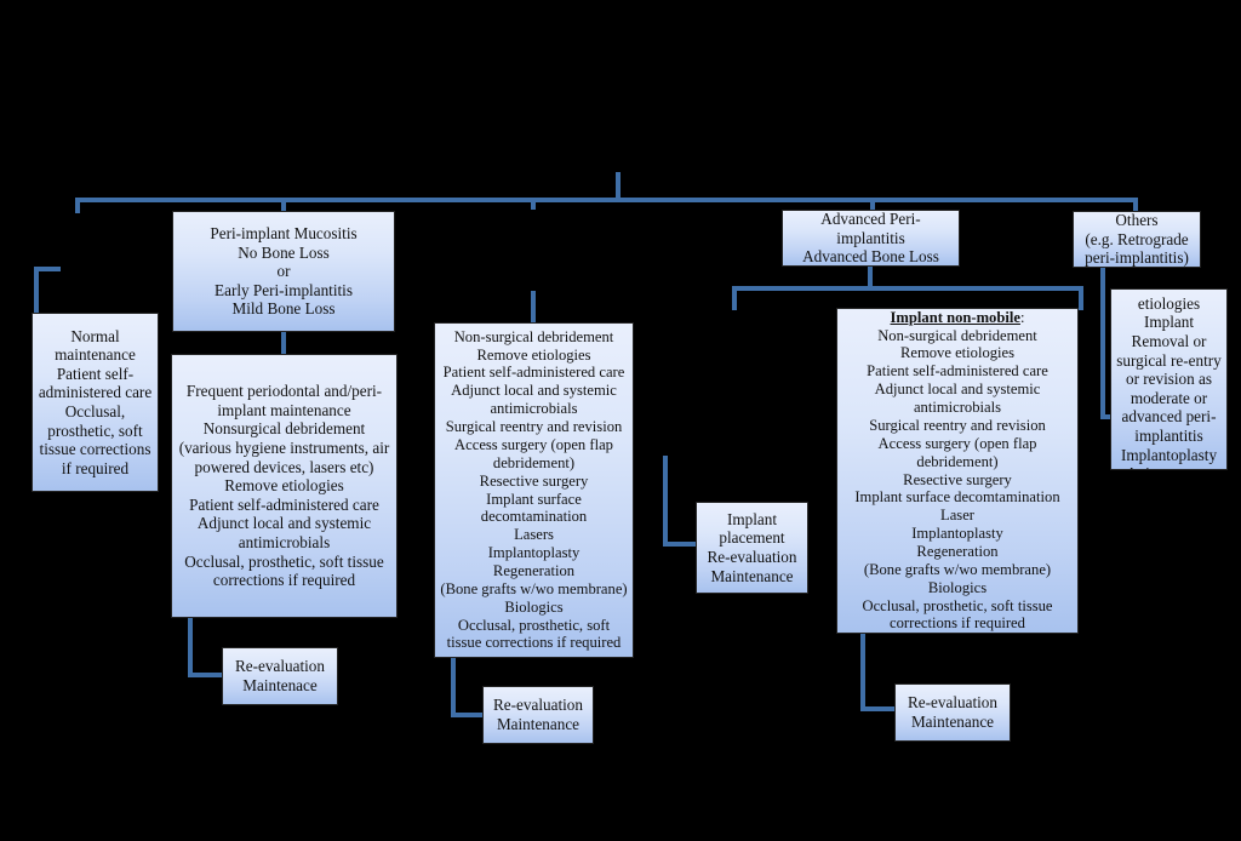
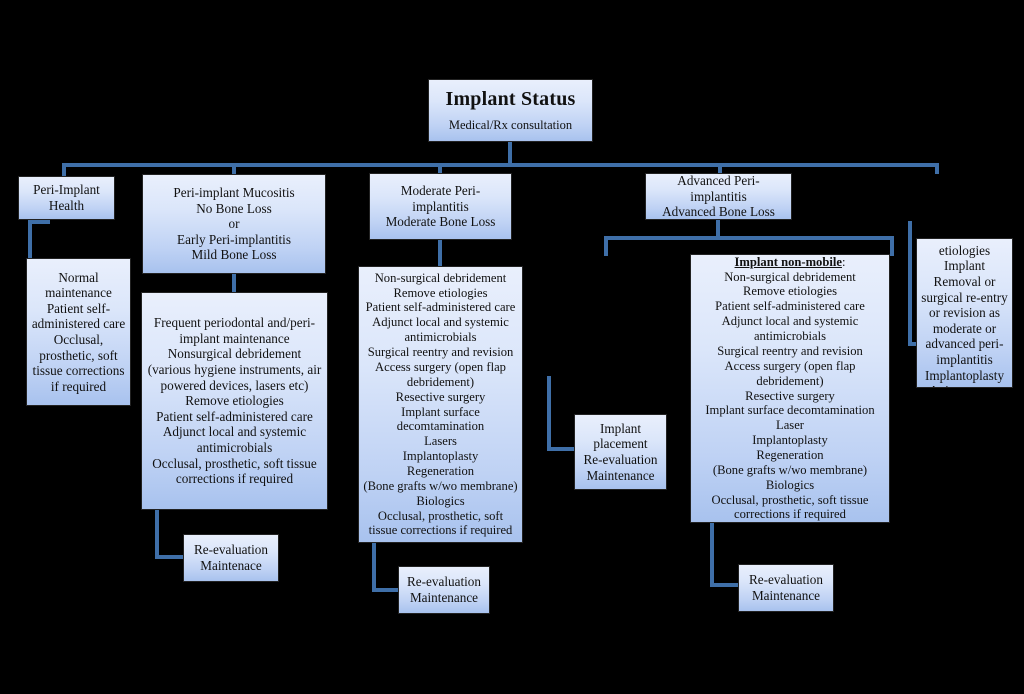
+ Implant Status
+ Medical/Rx consultation
+ Peri-Implant
+ Health
  Normal maintenance
  Patient self-administered care
  Occlusal, prosthetic, soft tissue corrections if required
  Peri-implant Mucositis
  No Bone Loss
  or
  Early Peri-implantitis
  Mild Bone Loss
  Frequent periodontal and/peri-implant maintenance
  Nonsurgical debridement (various hygiene instruments, air powered devices, lasers etc)
  Remove etiologies
  Patient self-administered care
  Adjunct local and systemic antimicrobials
  Occlusal, prosthetic, soft tissue corrections if required
  Re-evaluation
  Maintenace
+ Moderate Peri-implantitis
+ Moderate Bone Loss
  Non-surgical debridement
  Remove etiologies
  Patient self-administered care
  Adjunct local and systemic antimicrobials
  Surgical reentry and revision
  Access surgery (open flap debridement)
  Resective surgery
  Implant surface decomtamination
  Lasers
  Implantoplasty
  Regeneration
  (Bone grafts w/wo membrane)
  Biologics
  Occlusal, prosthetic, soft tissue corrections if required
  Re-evaluation
  Maintenance
  Advanced Peri-implantitis
  Advanced Bone Loss
  Implant placement
  Re-evaluation
  Maintenance
  Implant non-mobile:
  Non-surgical debridement
  Remove etiologies
  Patient self-administered care
  Adjunct local and systemic antimicrobials
  Surgical reentry and revision
  Access surgery (open flap debridement)
  Resective surgery
  Implant surface decomtamination
  Laser
  Implantoplasty
  Regeneration
  (Bone grafts w/wo membrane)
  Biologics
  Occlusal, prosthetic, soft tissue corrections if required
  Re-evaluation
  Maintenance
- Others
- (e.g. Retrograde peri-implantitis)
  Implant Removal or surgical re-entry or revision as moderate or advanced peri-implantitis
  Implantoplasty
